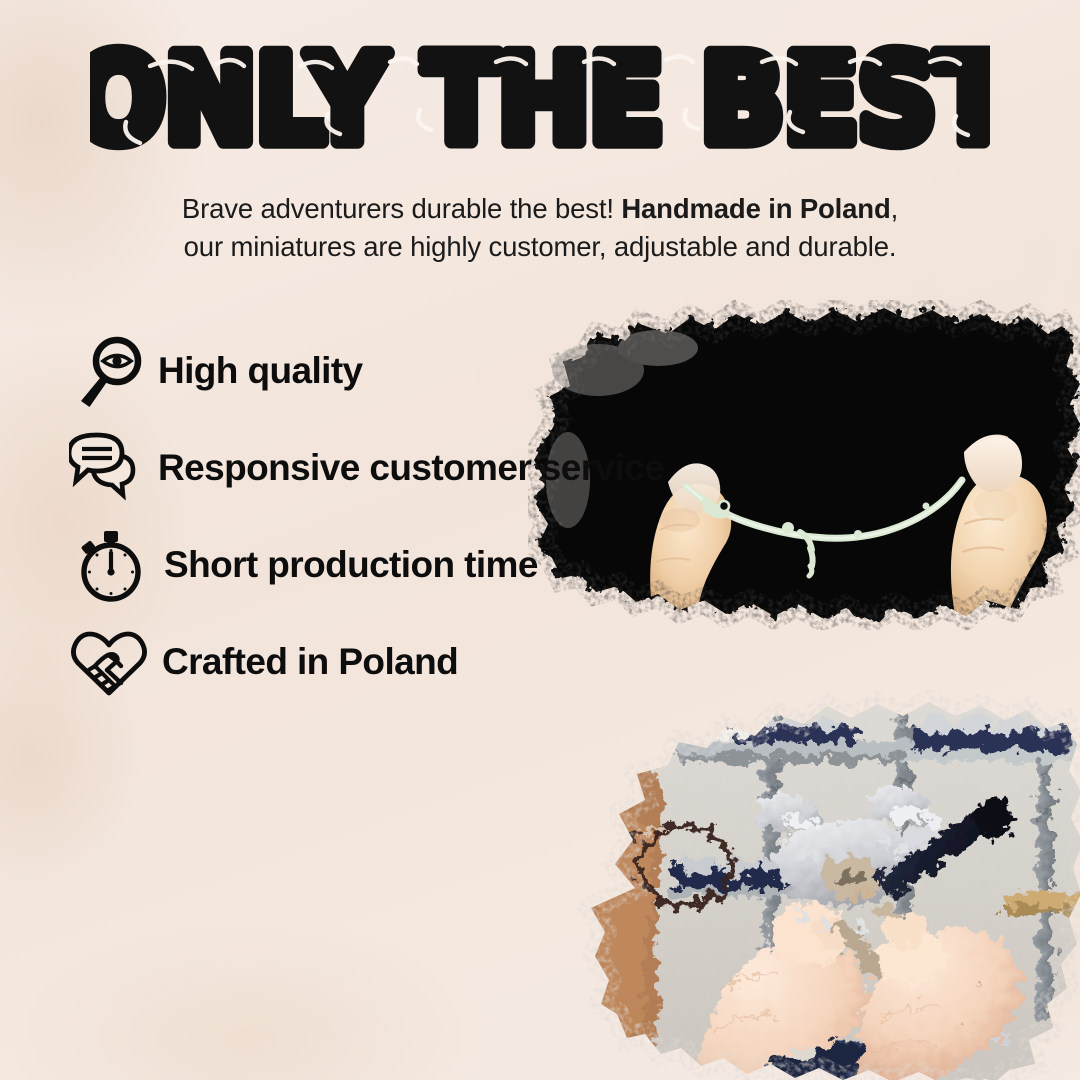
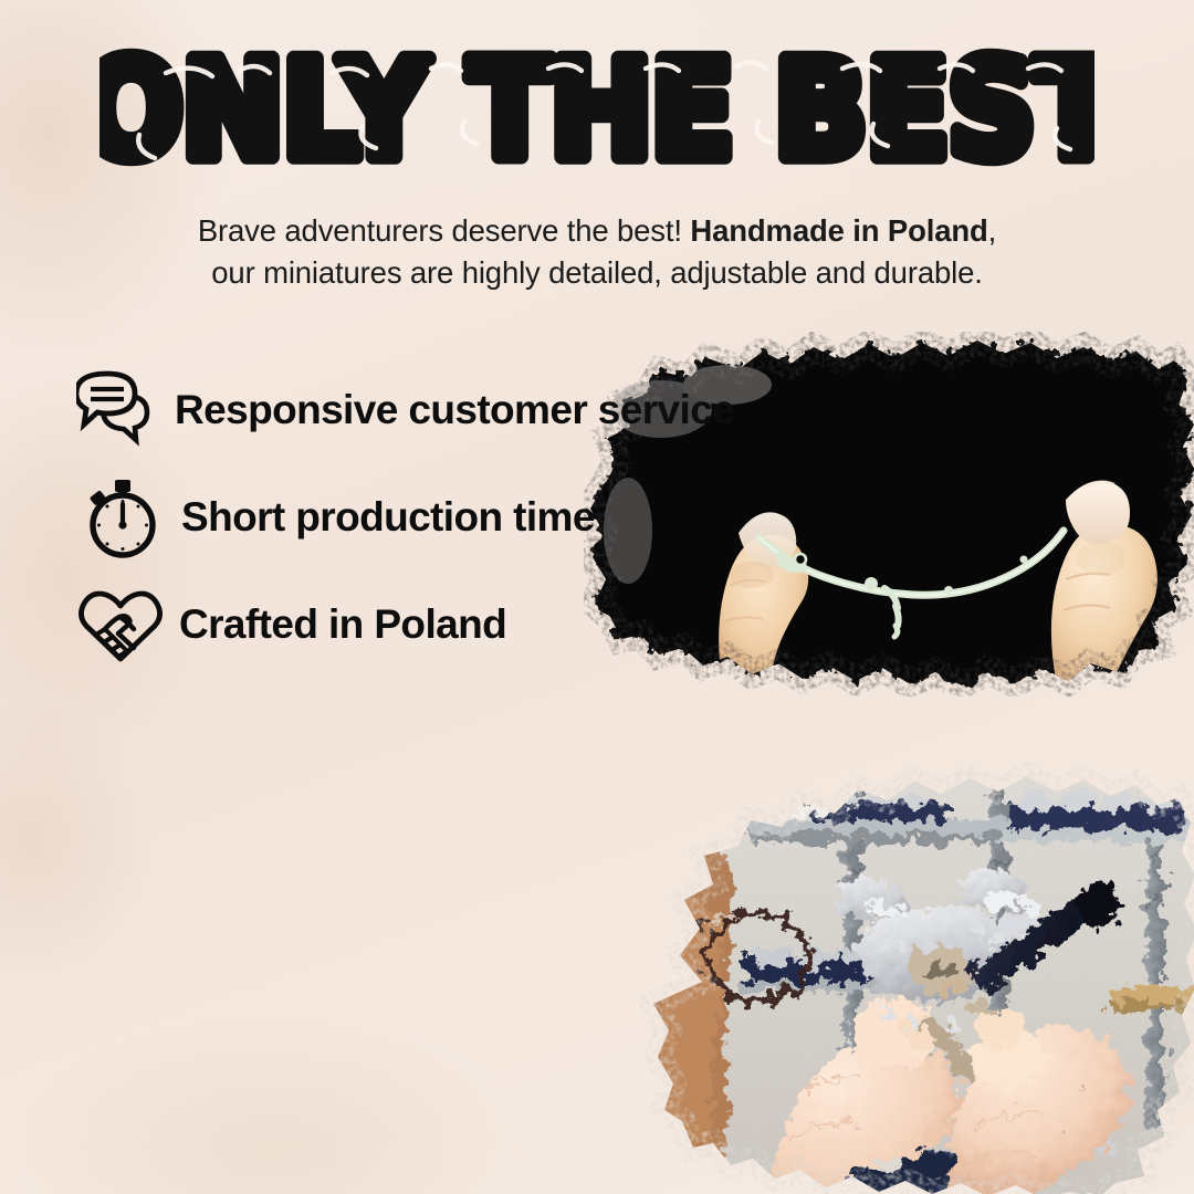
  ONLY THE BEST
- Brave adventurers durable the best! Handmade in Poland,
+ Brave adventurers deserve the best! Handmade in Poland,
- our miniatures are highly customer, adjustable and durable.
+ our miniatures are highly detailed, adjustable and durable.
- High quality
  Responsive customer service
  Short production time
  Crafted in Poland
